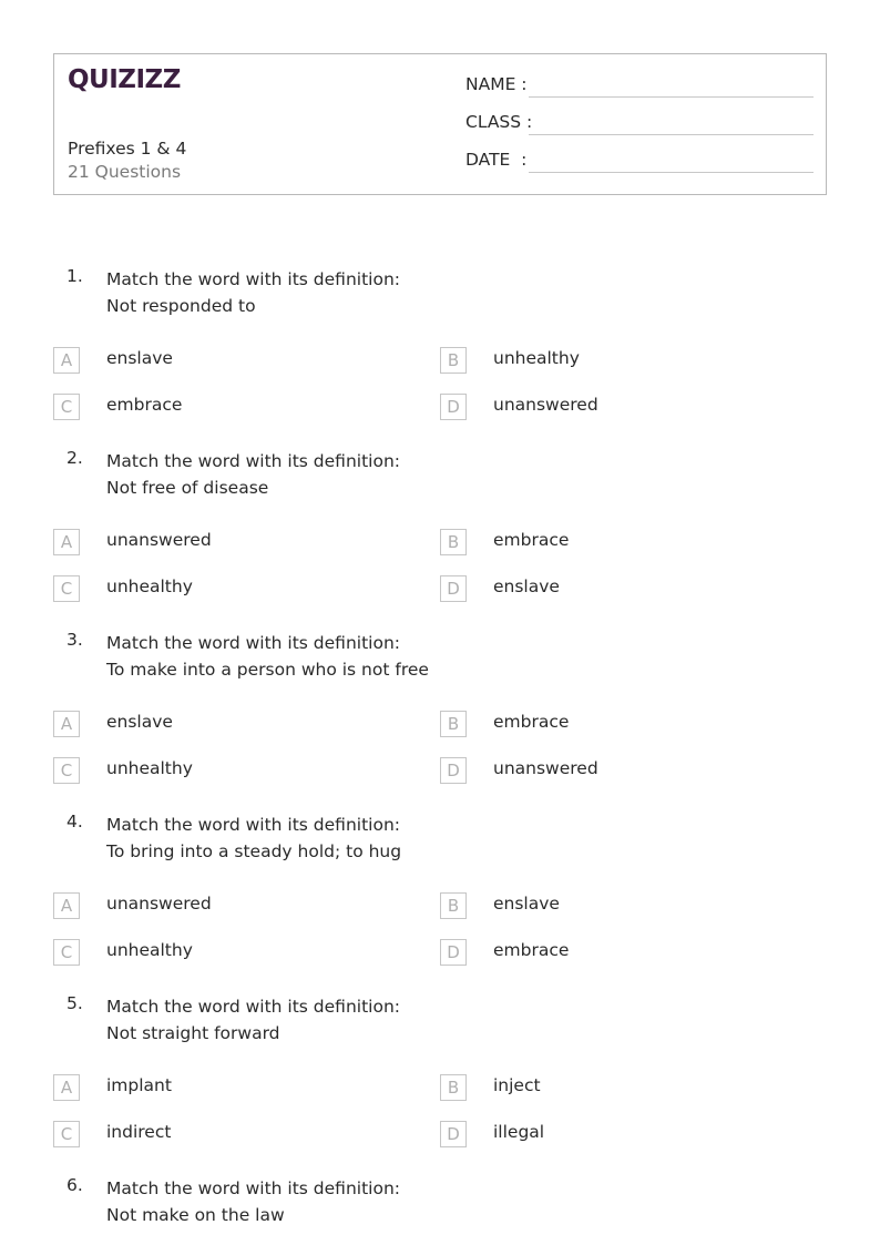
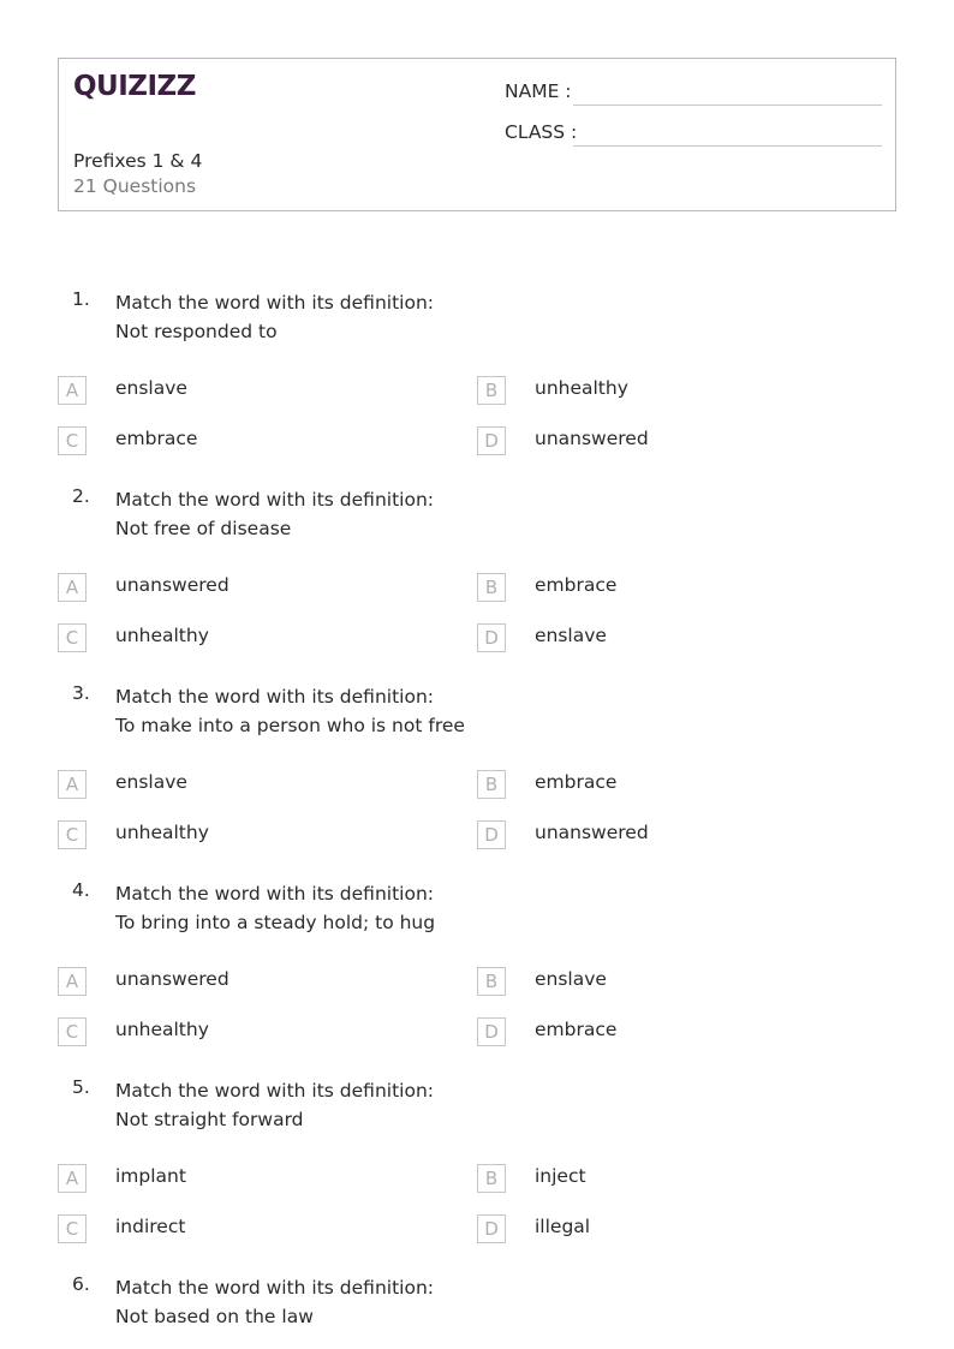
  QUIZIZZ
  Prefixes 1 & 4
  21 Questions
  NAME :
  CLASS :
- DATE :
  1.
  Match the word with its definition:
  Not responded to
  A
  enslave
  B
  unhealthy
  C
  embrace
  D
  unanswered
  2.
  Match the word with its definition:
  Not free of disease
  A
  unanswered
  B
  embrace
  C
  unhealthy
  D
  enslave
  3.
  Match the word with its definition:
  To make into a person who is not free
  A
  enslave
  B
  embrace
  C
  unhealthy
  D
  unanswered
  4.
  Match the word with its definition:
  To bring into a steady hold; to hug
  A
  unanswered
  B
  enslave
  C
  unhealthy
  D
  embrace
  5.
  Match the word with its definition:
  Not straight forward
  A
  implant
  B
  inject
  C
  indirect
  D
  illegal
  6.
  Match the word with its definition:
- Not make on the law
+ Not based on the law
